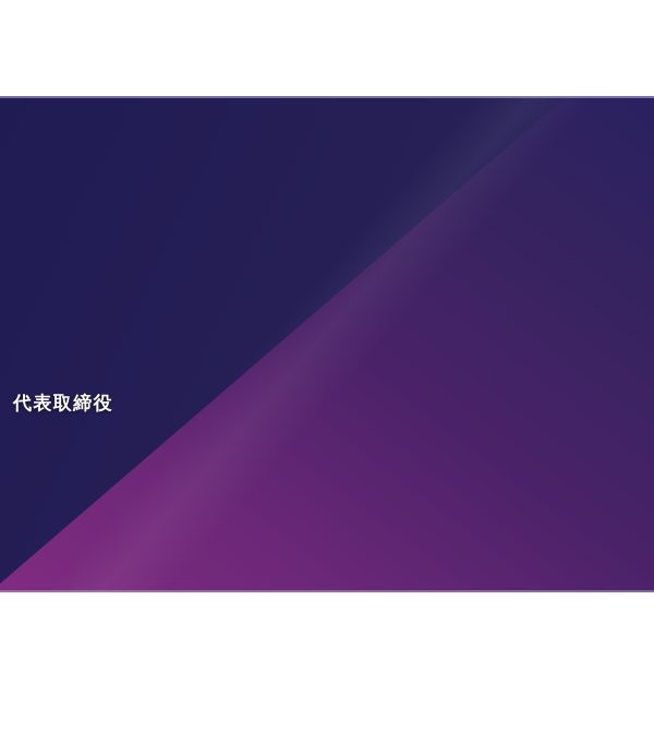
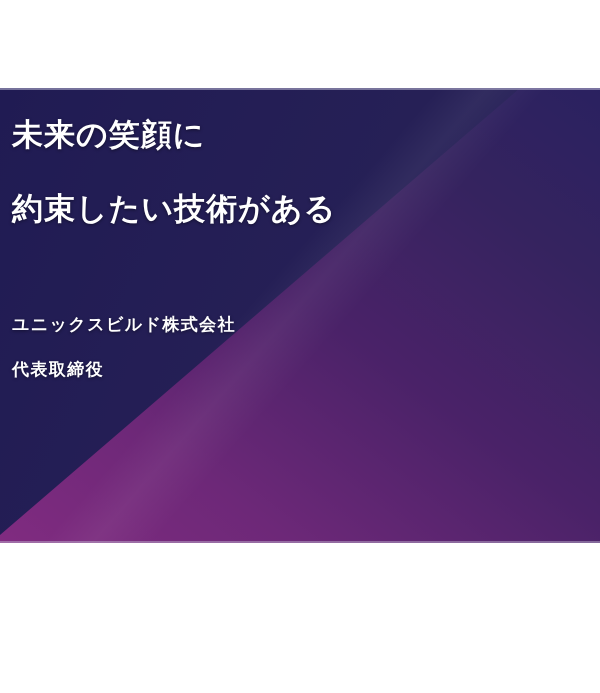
+ 未来の笑顔に
+ 約束したい技術がある
+ ユニックスビルド株式会社
  代表取締役
